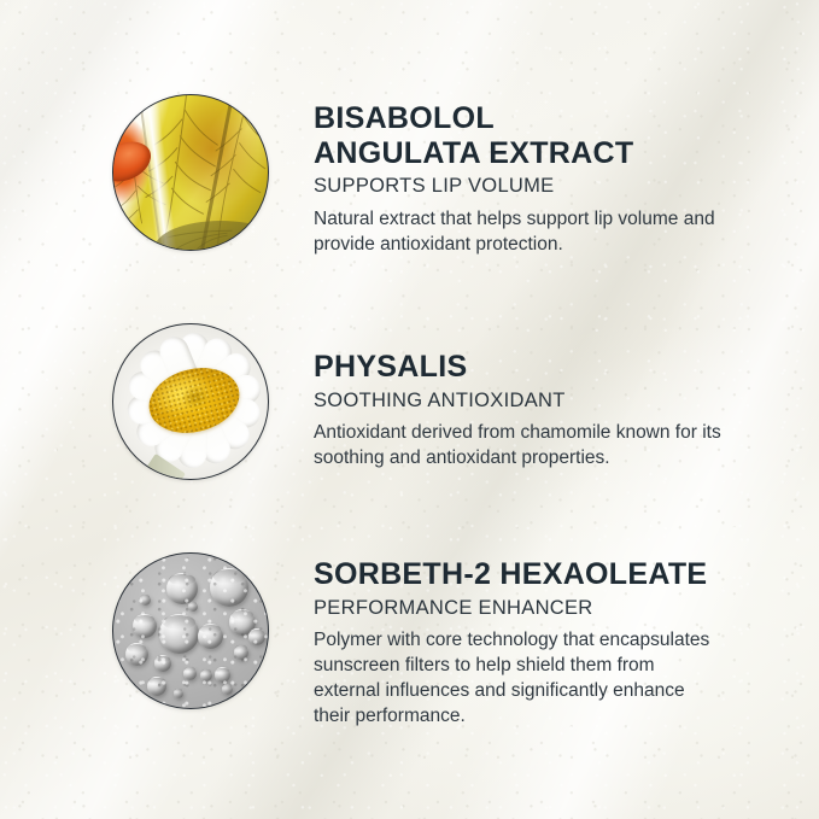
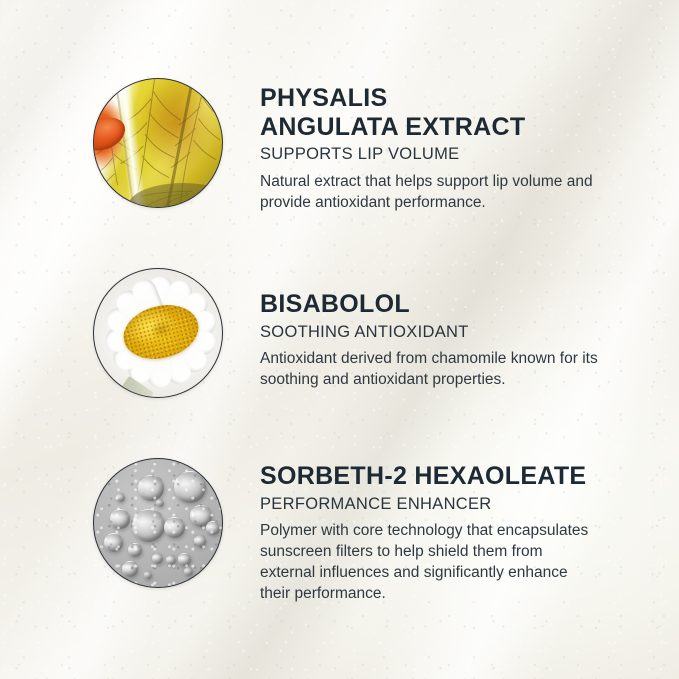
- BISABOLOL
+ PHYSALIS
  ANGULATA EXTRACT
  SUPPORTS LIP VOLUME
- Natural extract that helps support lip volume and provide antioxidant protection.
+ Natural extract that helps support lip volume and provide antioxidant performance.
- PHYSALIS
+ BISABOLOL
  SOOTHING ANTIOXIDANT
  Antioxidant derived from chamomile known for its soothing and antioxidant properties.
  SORBETH-2 HEXAOLEATE
  PERFORMANCE ENHANCER
  Polymer with core technology that encapsulates sunscreen filters to help shield them from external influences and significantly enhance their performance.
